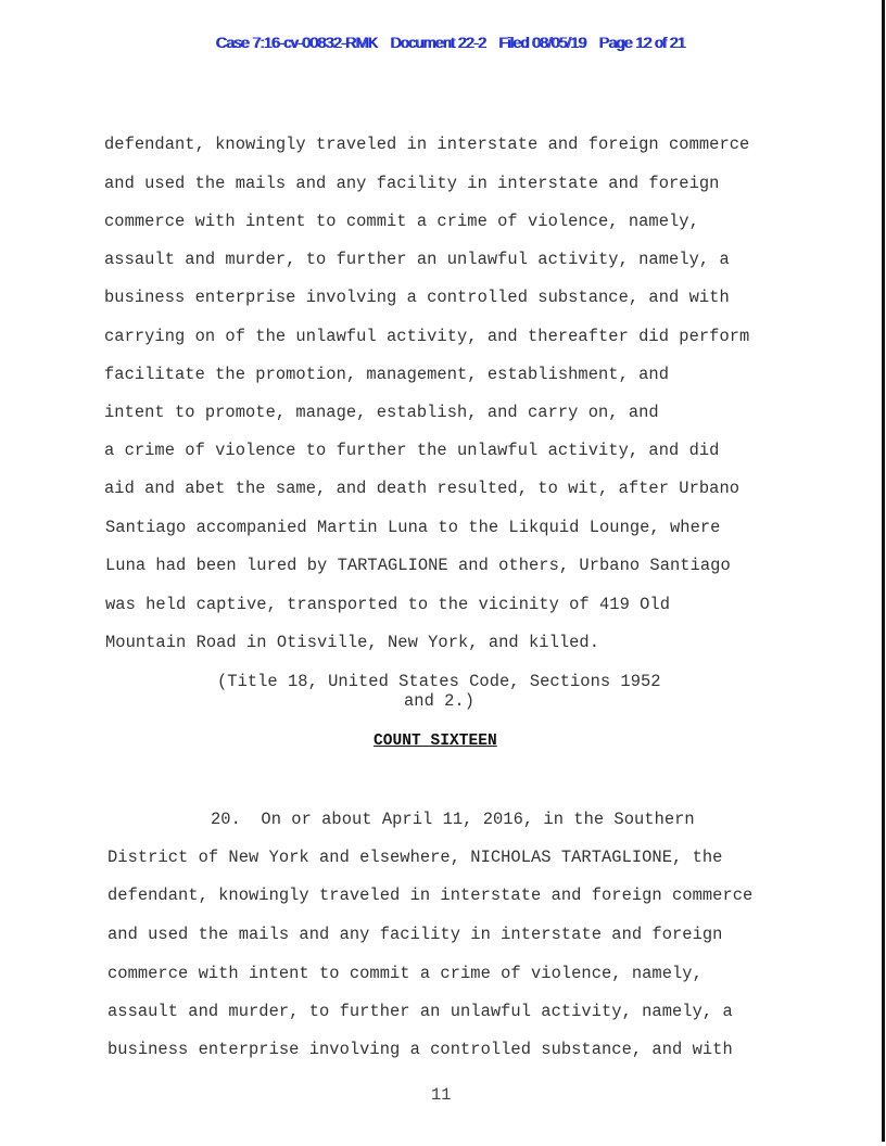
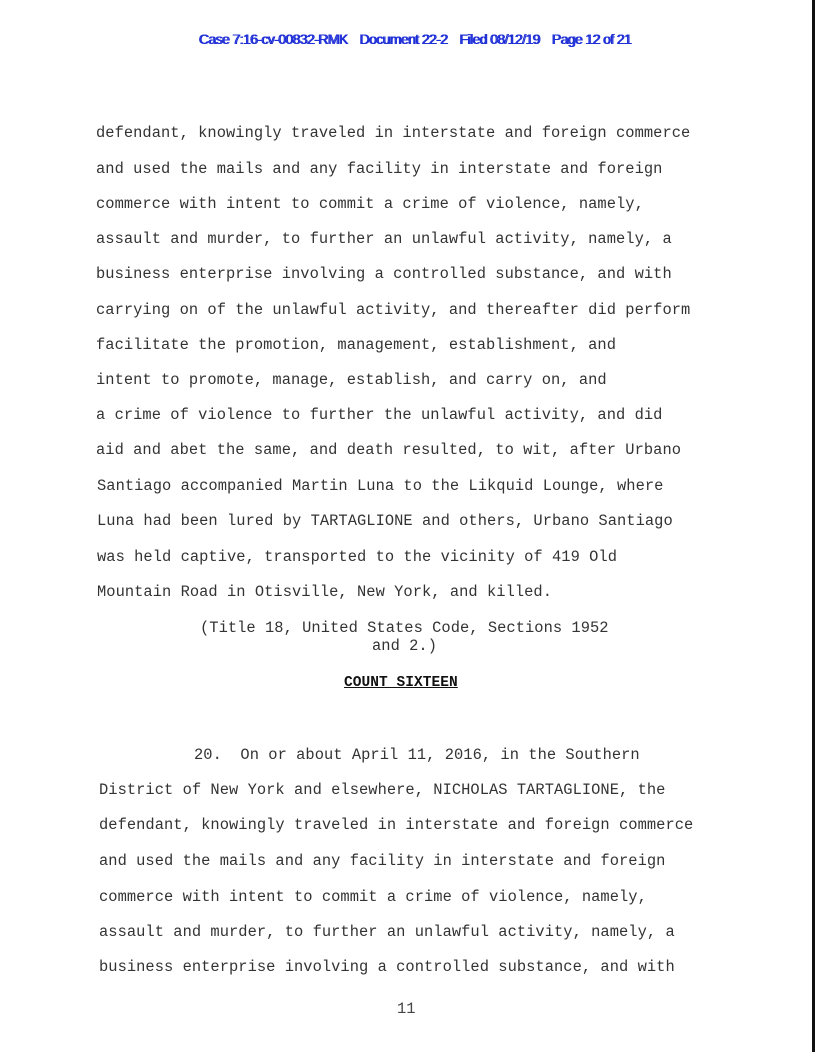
- Case 7:16-cv-00832-RMK Document 22-2 Filed 08/05/19 Page 12 of 21
+ Case 7:16-cv-00832-RMK Document 22-2 Filed 08/12/19 Page 12 of 21
  defendant, knowingly traveled in interstate and foreign commerce
  and used the mails and any facility in interstate and foreign
  commerce with intent to commit a crime of violence, namely,
  assault and murder, to further an unlawful activity, namely, a
  business enterprise involving a controlled substance, and with
  carrying on of the unlawful activity, and thereafter did perform
  facilitate the promotion, management, establishment, and
  intent to promote, manage, establish, and carry on, and
  a crime of violence to further the unlawful activity, and did
  aid and abet the same, and death resulted, to wit, after Urbano
  Santiago accompanied Martin Luna to the Likquid Lounge, where
  Luna had been lured by TARTAGLIONE and others, Urbano Santiago
  was held captive, transported to the vicinity of 419 Old
  Mountain Road in Otisville, New York, and killed.
  (Title 18, United States Code, Sections 1952
  and 2.)
  COUNT SIXTEEN
  20. On or about April 11, 2016, in the Southern
  District of New York and elsewhere, NICHOLAS TARTAGLIONE, the
  defendant, knowingly traveled in interstate and foreign commerce
  and used the mails and any facility in interstate and foreign
  commerce with intent to commit a crime of violence, namely,
  assault and murder, to further an unlawful activity, namely, a
  business enterprise involving a controlled substance, and with
  11
